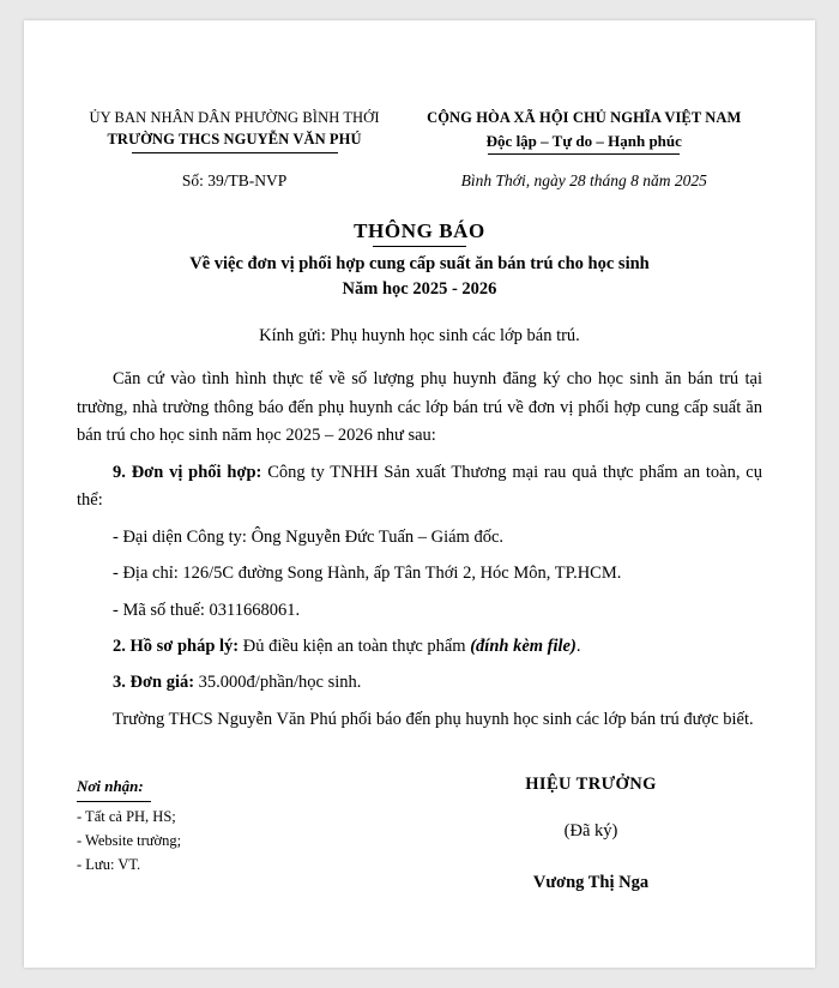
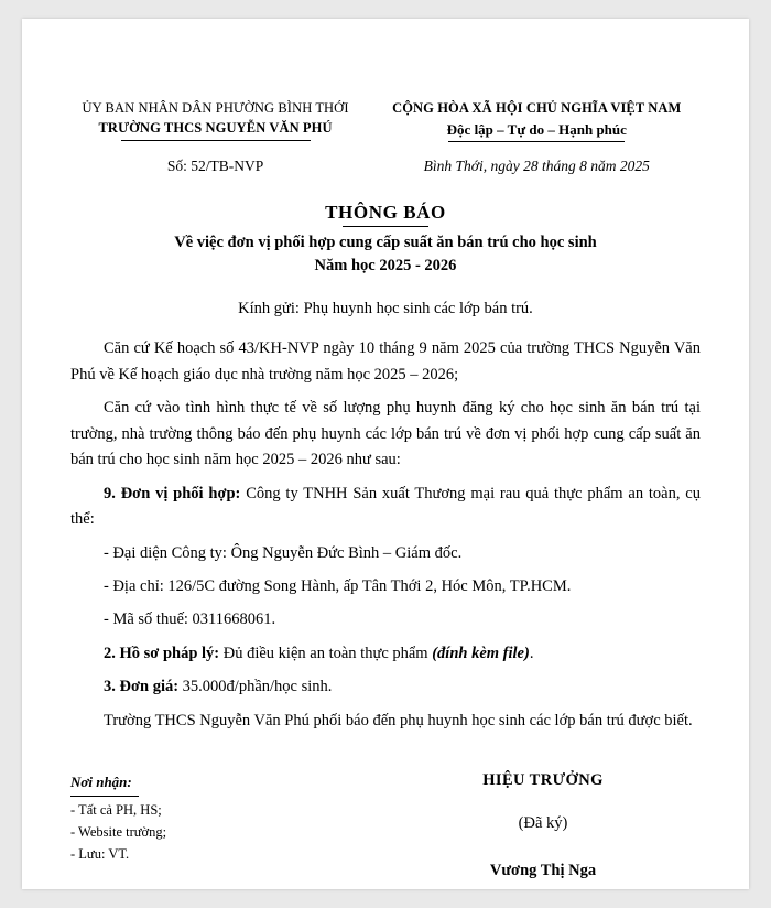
  ỦY BAN NHÂN DÂN PHƯỜNG BÌNH THỚI
  TRƯỜNG THCS NGUYỄN VĂN PHÚ
  CỘNG HÒA XÃ HỘI CHỦ NGHĨA VIỆT NAM
  Độc lập – Tự do – Hạnh phúc
- Số: 39/TB-NVP
+ Số: 52/TB-NVP
  Bình Thới, ngày 28 tháng 8 năm 2025
  THÔNG BÁO
  Về việc đơn vị phối hợp cung cấp suất ăn bán trú cho học sinh
  Năm học 2025 - 2026
  Kính gửi: Phụ huynh học sinh các lớp bán trú.
+ Căn cứ Kế hoạch số 43/KH-NVP ngày 10 tháng 9 năm 2025 của trường THCS Nguyễn Văn Phú về Kế hoạch giáo dục nhà trường năm học 2025 – 2026;
  Căn cứ vào tình hình thực tế về số lượng phụ huynh đăng ký cho học sinh ăn bán trú tại trường, nhà trường thông báo đến phụ huynh các lớp bán trú về đơn vị phối hợp cung cấp suất ăn bán trú cho học sinh năm học 2025 – 2026 như sau:
  9. Đơn vị phối hợp: Công ty TNHH Sản xuất Thương mại rau quả thực phẩm an toàn, cụ thể:
- - Đại diện Công ty: Ông Nguyễn Đức Tuấn – Giám đốc.
+ - Đại diện Công ty: Ông Nguyễn Đức Bình – Giám đốc.
  - Địa chỉ: 126/5C đường Song Hành, ấp Tân Thới 2, Hóc Môn, TP.HCM.
  - Mã số thuế: 0311668061.
  2. Hồ sơ pháp lý: Đủ điều kiện an toàn thực phẩm (đính kèm file).
  3. Đơn giá: 35.000đ/phần/học sinh.
  Trường THCS Nguyễn Văn Phú phối báo đến phụ huynh học sinh các lớp bán trú được biết.
  Nơi nhận:
  - Tất cả PH, HS;
  - Website trường;
  - Lưu: VT.
  HIỆU TRƯỞNG
  (Đã ký)
  Vương Thị Nga
